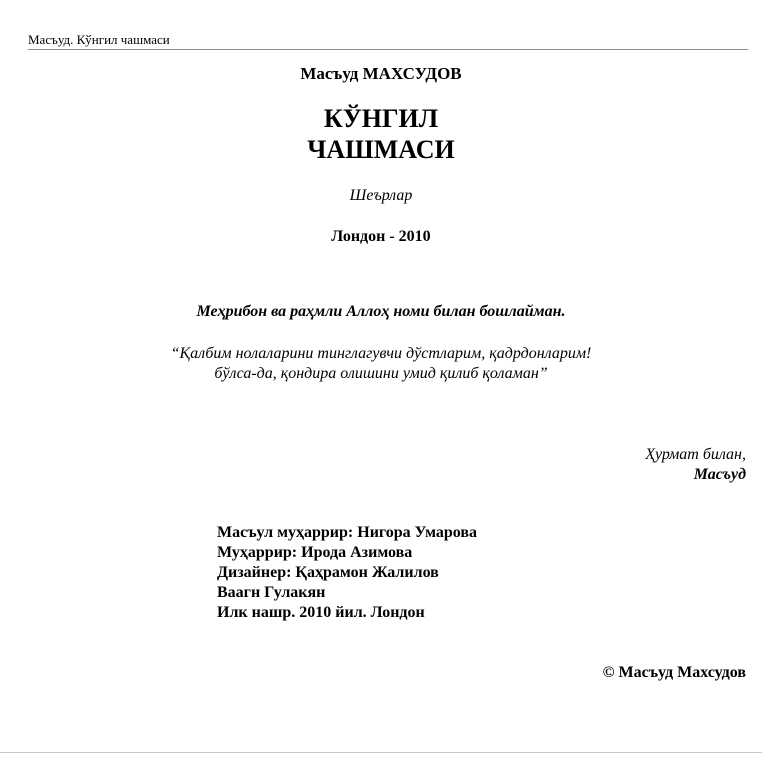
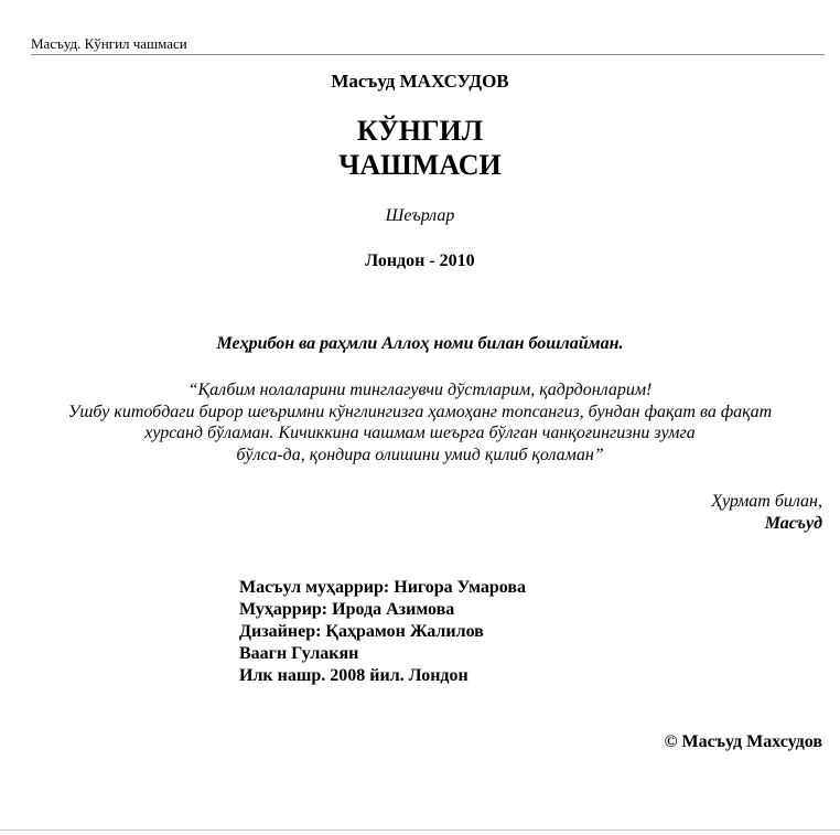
  Масъуд. Кўнгил чашмаси
  Масъуд МАХСУДОВ
  КЎНГИЛ
  ЧАШМАСИ
  Шеърлар
  Лондон - 2010
  Меҳрибон ва раҳмли Аллоҳ номи билан бошлайман.
  “Қалбим нолаларини тинглагувчи дўстларим, қадрдонларим!
+ Ушбу китобдаги бирор шеъримни кўнглингизга ҳамоҳанг топсангиз, бундан фақат ва фақат
+ хурсанд бўламан. Кичиккина чашмам шеърга бўлган чанқоғингизни зумга
  бўлса-да, қондира олишини умид қилиб қоламан”
  Ҳурмат билан,
  Масъуд
  Масъул муҳаррир: Нигора Умарова
  Муҳаррир: Ирода Азимова
  Дизайнер: Қаҳрамон Жалилов
  Ваагн Гулакян
- Илк нашр. 2010 йил. Лондон
+ Илк нашр. 2008 йил. Лондон
  © Масъуд Махсудов
